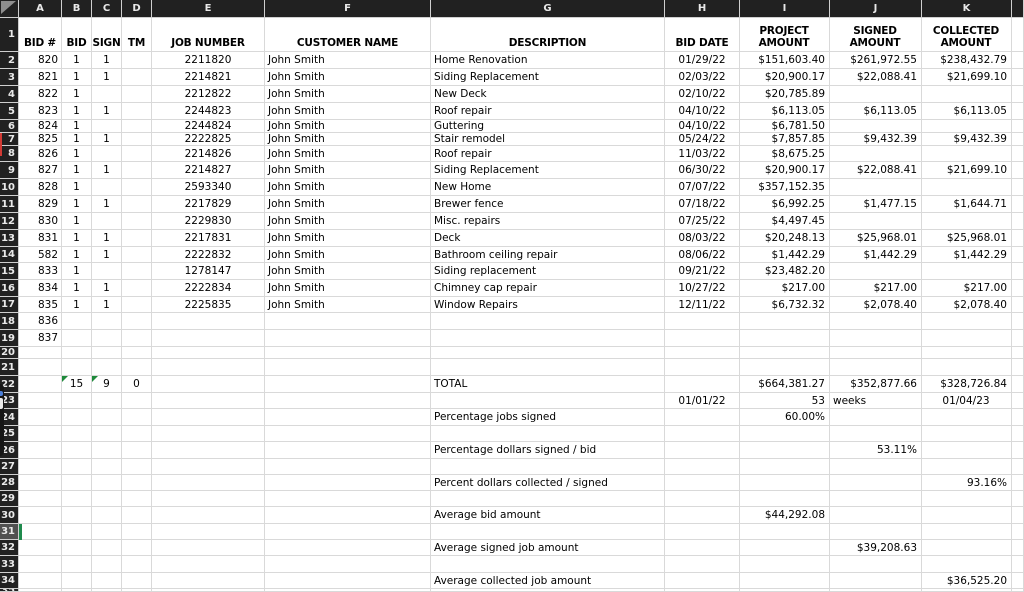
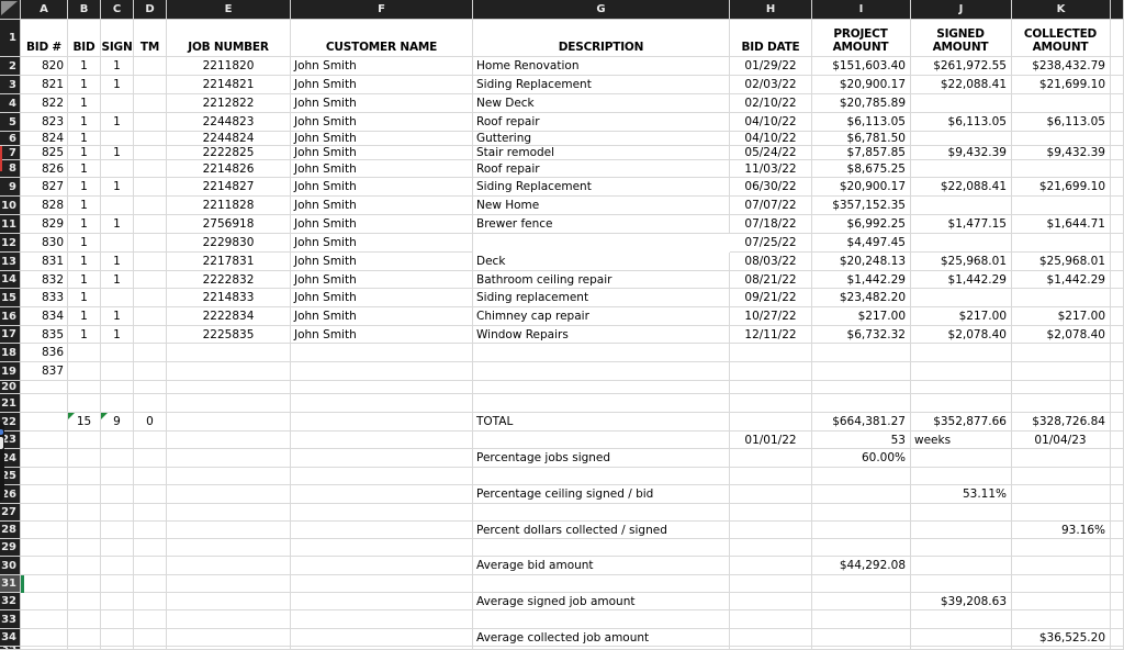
  A
  B
  C
  D
  E
  F
  G
  H
  I
  J
  K
  1
  BID #
  BID
  SIGN
  TM
  JOB NUMBER
  CUSTOMER NAME
  DESCRIPTION
  BID DATE
  PROJECT
  AMOUNT
  SIGNED
  AMOUNT
  COLLECTED
  AMOUNT
  2
  820
  1
  1
  2211820
  John Smith
  Home Renovation
  01/29/22
  $151,603.40
  $261,972.55
  $238,432.79
  3
  821
  1
  1
  2214821
  John Smith
  Siding Replacement
  02/03/22
  $20,900.17
  $22,088.41
  $21,699.10
  4
  822
  1
  2212822
  John Smith
  New Deck
  02/10/22
  $20,785.89
  5
  823
  1
  1
  2244823
  John Smith
  Roof repair
  04/10/22
  $6,113.05
  $6,113.05
  $6,113.05
  6
  824
  1
  2244824
  John Smith
  Guttering
  04/10/22
  $6,781.50
  7
  825
  1
  1
  2222825
  John Smith
  Stair remodel
  05/24/22
  $7,857.85
  $9,432.39
  $9,432.39
  8
  826
  1
  2214826
  John Smith
  Roof repair
  11/03/22
  $8,675.25
  9
  827
  1
  1
  2214827
  John Smith
  Siding Replacement
  06/30/22
  $20,900.17
  $22,088.41
  $21,699.10
  10
  828
  1
- 2593340
+ 2211828
  John Smith
  New Home
  07/07/22
  $357,152.35
  11
  829
  1
  1
- 2217829
+ 2756918
  John Smith
  Brewer fence
  07/18/22
  $6,992.25
  $1,477.15
  $1,644.71
  12
  830
  1
  2229830
  John Smith
- Misc. repairs
  07/25/22
  $4,497.45
  13
  831
  1
  1
  2217831
  John Smith
  Deck
  08/03/22
  $20,248.13
  $25,968.01
  $25,968.01
  14
- 582
+ 832
  1
  1
  2222832
  John Smith
  Bathroom ceiling repair
- 08/06/22
+ 08/21/22
  $1,442.29
  $1,442.29
  $1,442.29
  15
  833
  1
- 1278147
+ 2214833
  John Smith
  Siding replacement
  09/21/22
  $23,482.20
  16
  834
  1
  1
  2222834
  John Smith
  Chimney cap repair
  10/27/22
  $217.00
  $217.00
  $217.00
  17
  835
  1
  1
  2225835
  John Smith
  Window Repairs
  12/11/22
  $6,732.32
  $2,078.40
  $2,078.40
  18
  836
  19
  837
  20
  21
  22
  15
  9
  0
  TOTAL
  $664,381.27
  $352,877.66
  $328,726.84
  23
  01/01/22
  53
  weeks
  01/04/23
  24
  Percentage jobs signed
  60.00%
  25
  26
- Percentage dollars signed / bid
+ Percentage ceiling signed / bid
  53.11%
  27
  28
  Percent dollars collected / signed
  93.16%
  29
  30
  Average bid amount
  $44,292.08
  31
  32
  Average signed job amount
  $39,208.63
  33
  34
  Average collected job amount
  $36,525.20
  35
